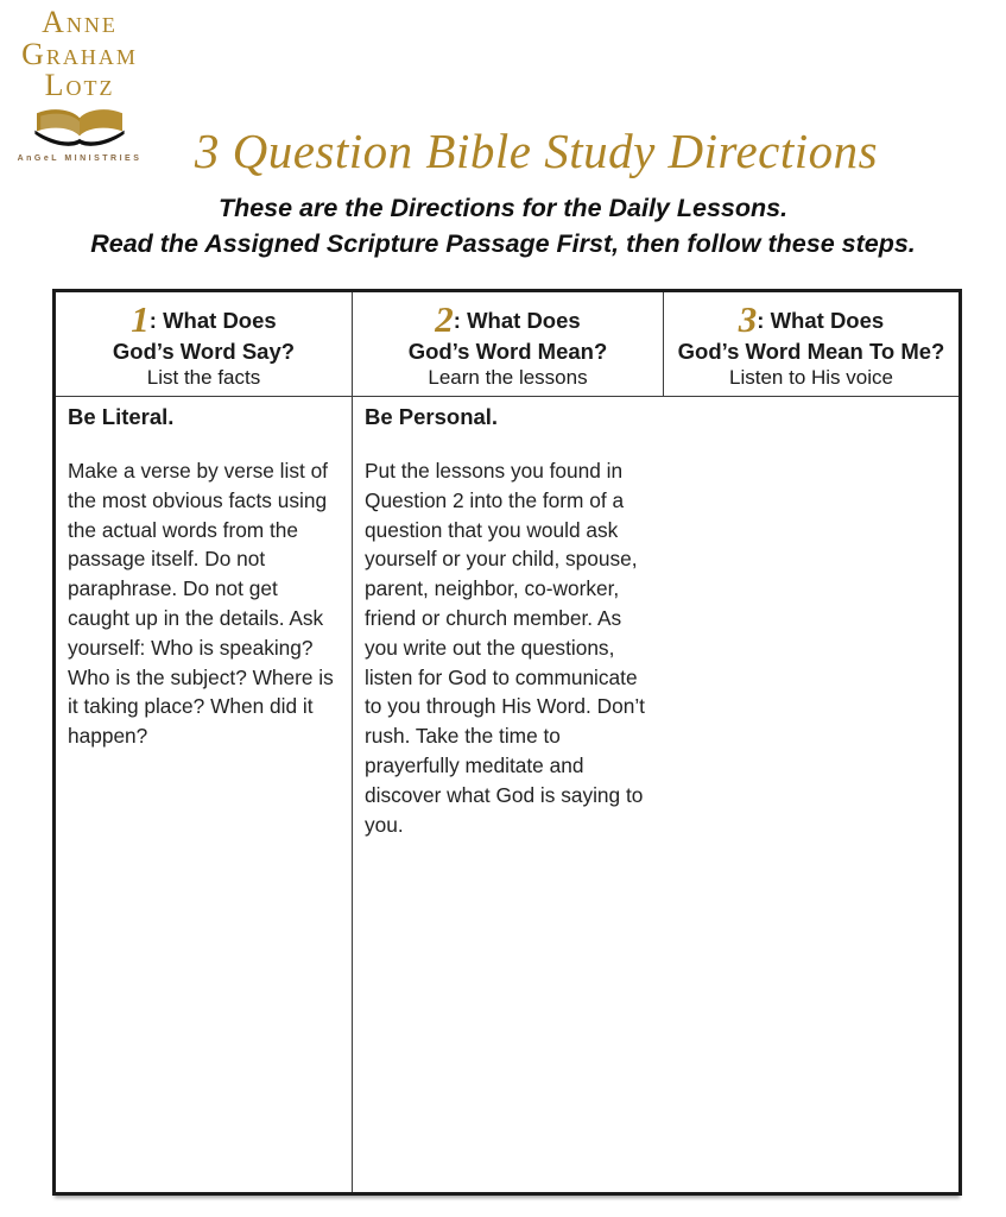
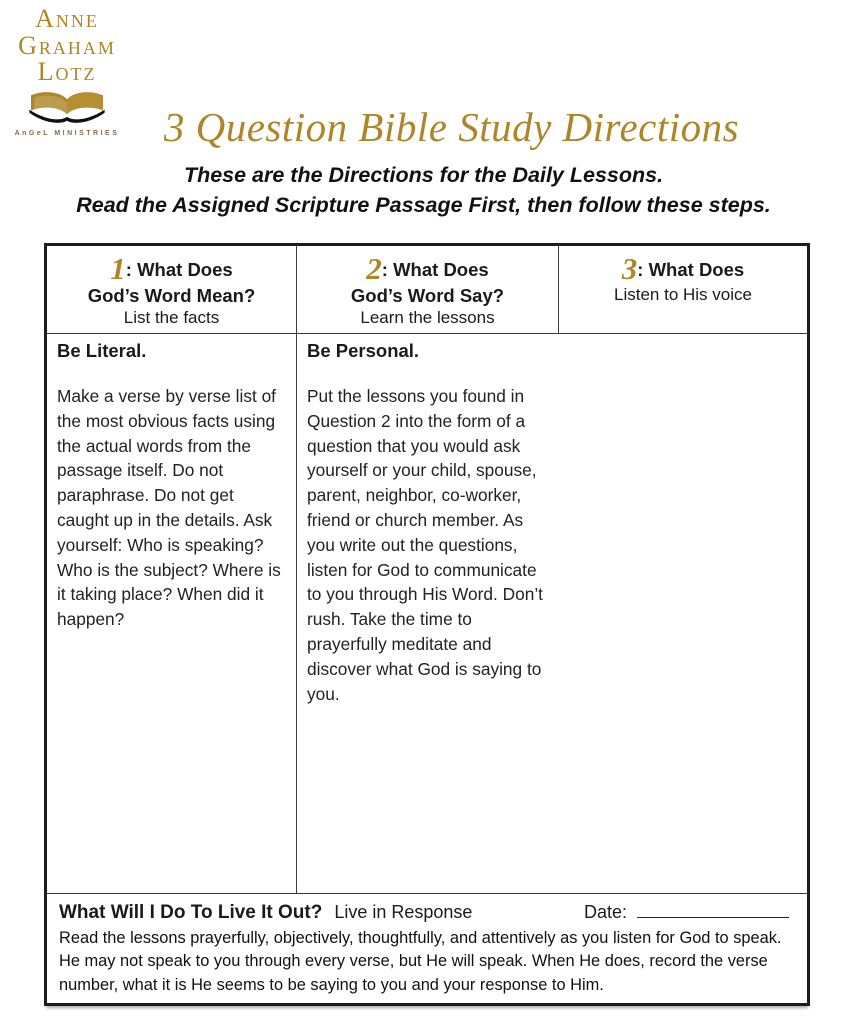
  Anne
  Graham
  Lotz
  3 Question Bible Study Directions
  These are the Directions for the Daily Lessons.
  Read the Assigned Scripture Passage First, then follow these steps.
  1: What Does
- God’s Word Say?
+ God’s Word Mean?
  List the facts
  2: What Does
- God’s Word Mean?
+ God’s Word Say?
  Learn the lessons
  3: What Does
- God’s Word Mean To Me?
  Listen to His voice
  Be Literal.
  Make a verse by verse list of the most obvious facts using the actual words from the passage itself. Do not paraphrase. Do not get caught up in the details. Ask yourself: Who is speaking? Who is the subject? Where is it taking place? When did it happen?
  Be Personal.
  Put the lessons you found in Question 2 into the form of a question that you would ask yourself or your child, spouse, parent, neighbor, co-worker, friend or church member. As you write out the questions, listen for God to communicate to you through His Word. Don’t rush. Take the time to prayerfully meditate and discover what God is saying to you.
+ What Will I Do To Live It Out?
+ Live in Response
+ Date:
+ Read the lessons prayerfully, objectively, thoughtfully, and attentively as you listen for God to speak. He may not speak to you through every verse, but He will speak. When He does, record the verse number, what it is He seems to be saying to you and your response to Him.
